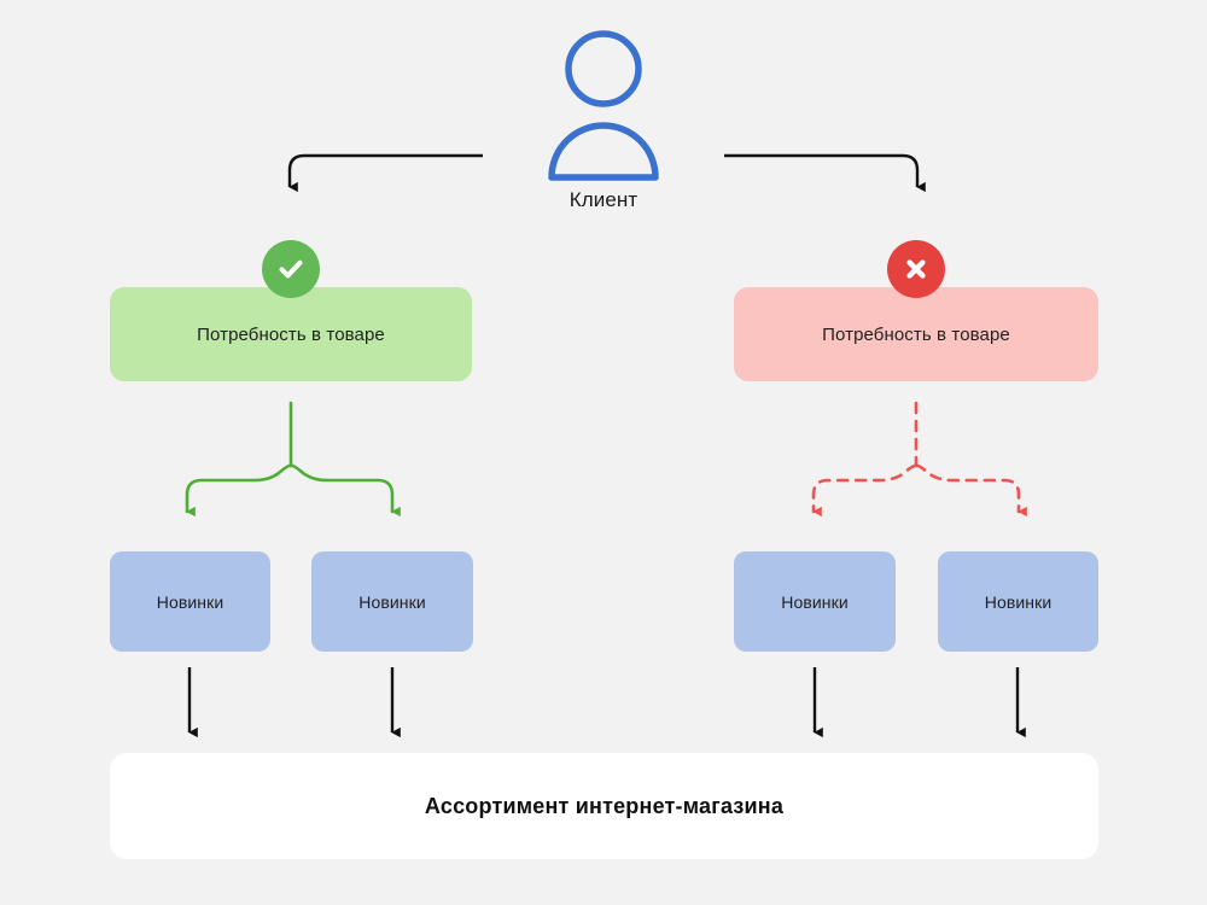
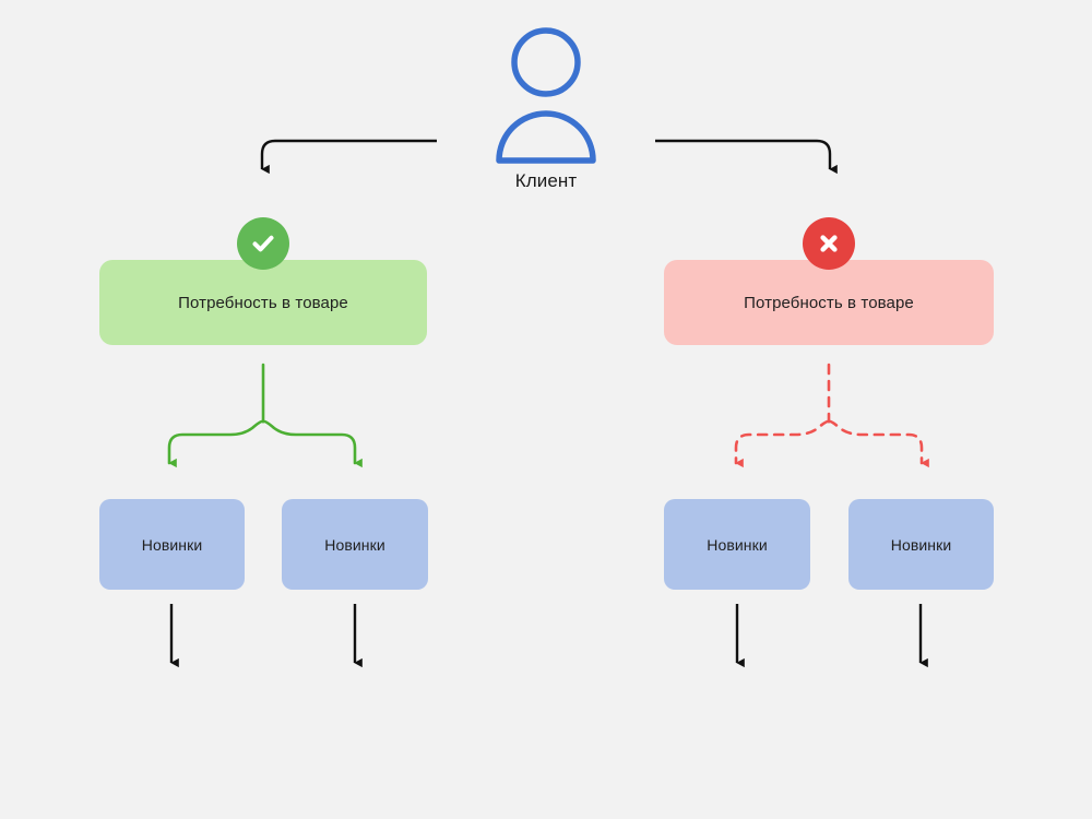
  Клиент
  Потребность в товаре
  Потребность в товаре
  Новинки
  Новинки
  Новинки
  Новинки
- Ассортимент интернет-магазина
